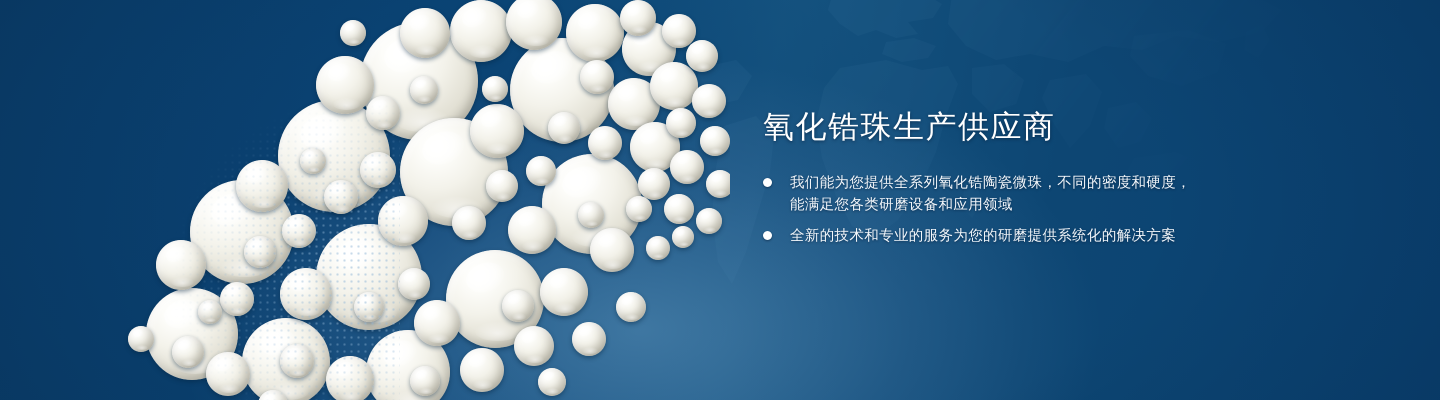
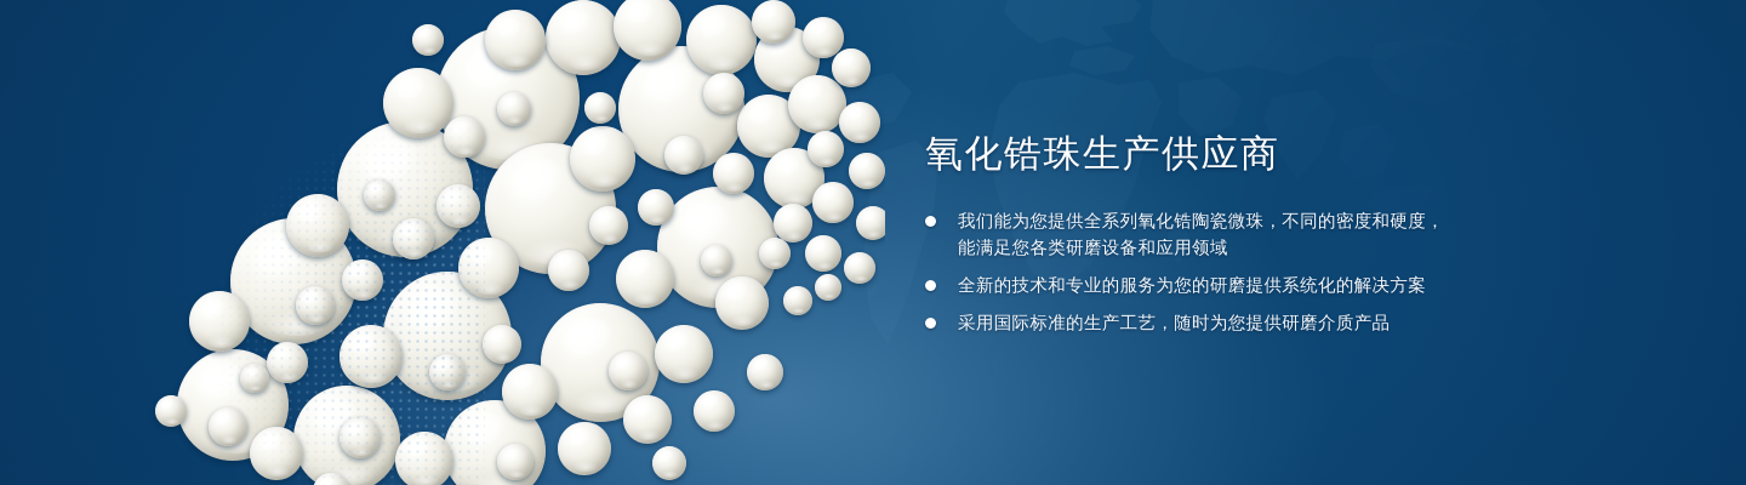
  氧化锆珠生产供应商
  我们能为您提供全系列氧化锆陶瓷微珠，不同的密度和硬度，
  能满足您各类研磨设备和应用领域
  全新的技术和专业的服务为您的研磨提供系统化的解决方案
+ 采用国际标准的生产工艺，随时为您提供研磨介质产品
